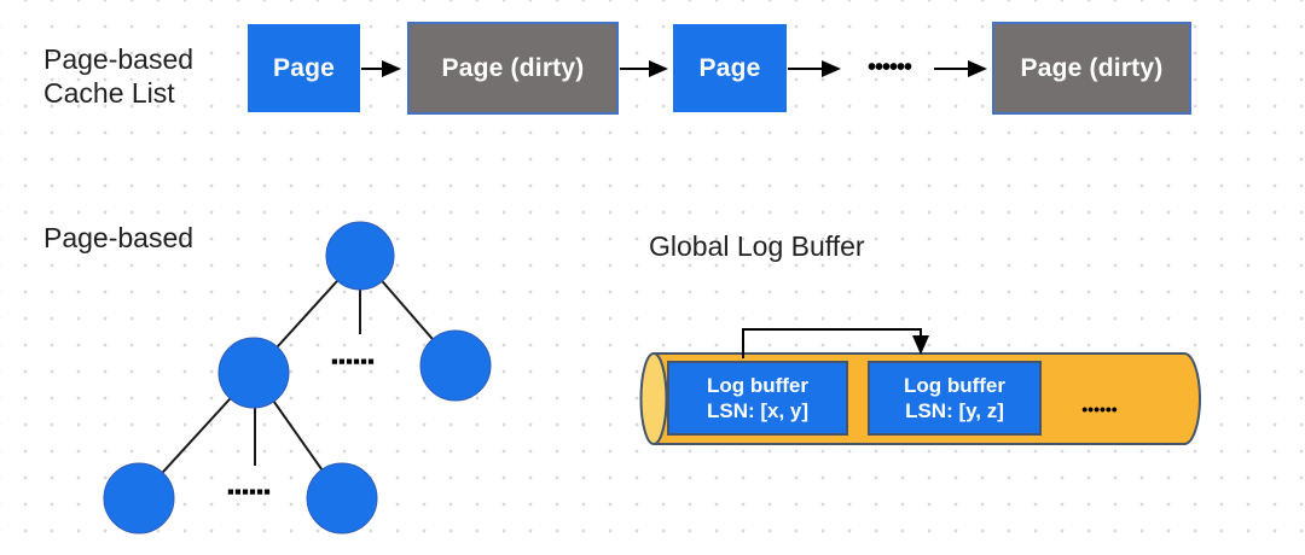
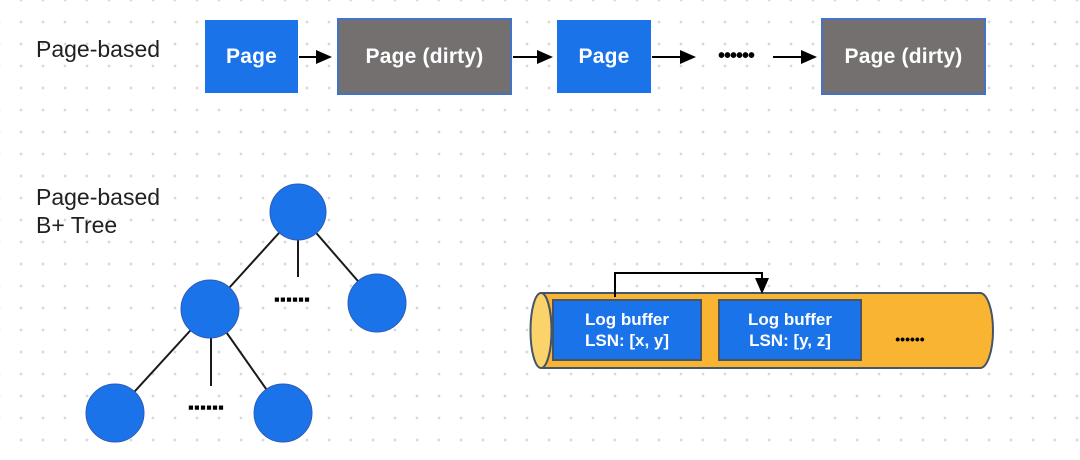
  Page-based
- Cache List
  Page
  Page (dirty)
  Page
  Page (dirty)
  ••••••
  Page-based
+ B+ Tree
  ▪▪▪▪▪▪
  ▪▪▪▪▪▪
- Global Log Buffer
  Log buffer
  LSN: [x, y]
  Log buffer
  LSN: [y, z]
  ••••••
